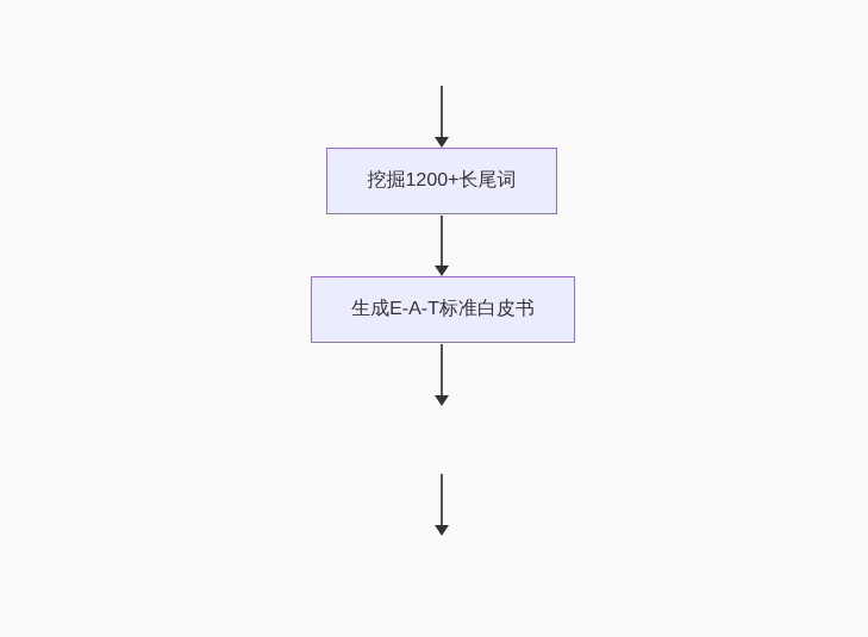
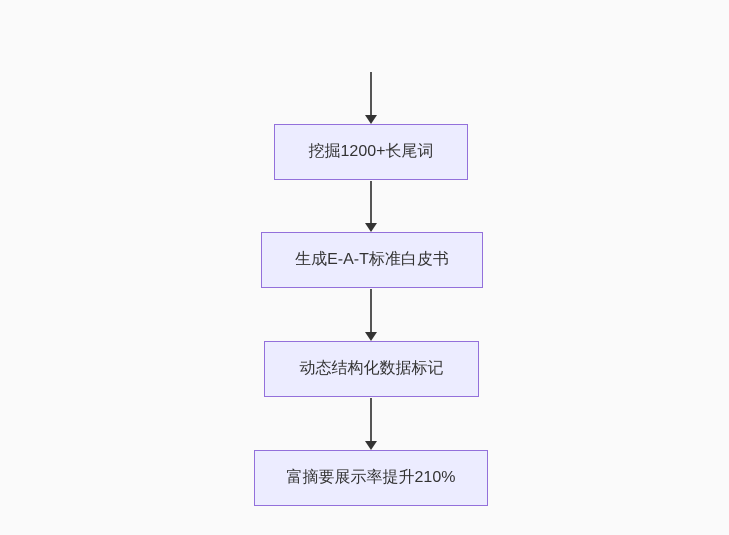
  挖掘1200+长尾词
  生成E-A-T标准白皮书
+ 动态结构化数据标记
+ 富摘要展示率提升210%
